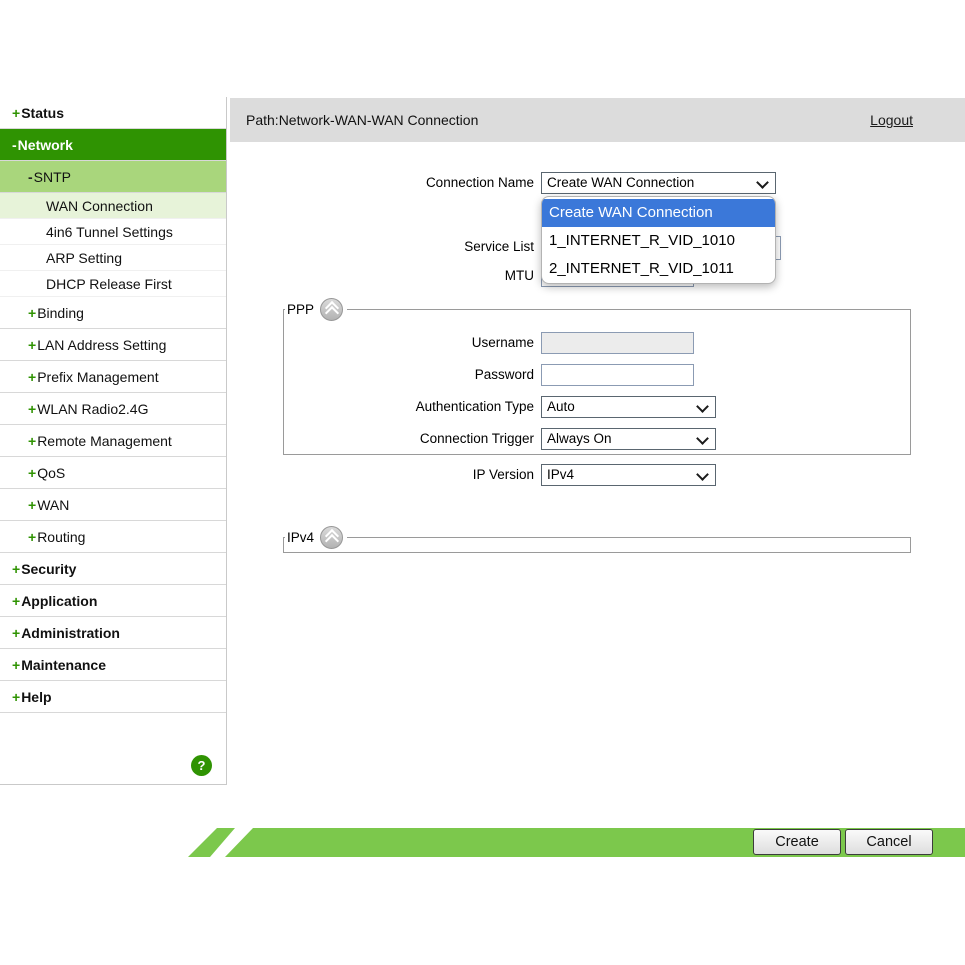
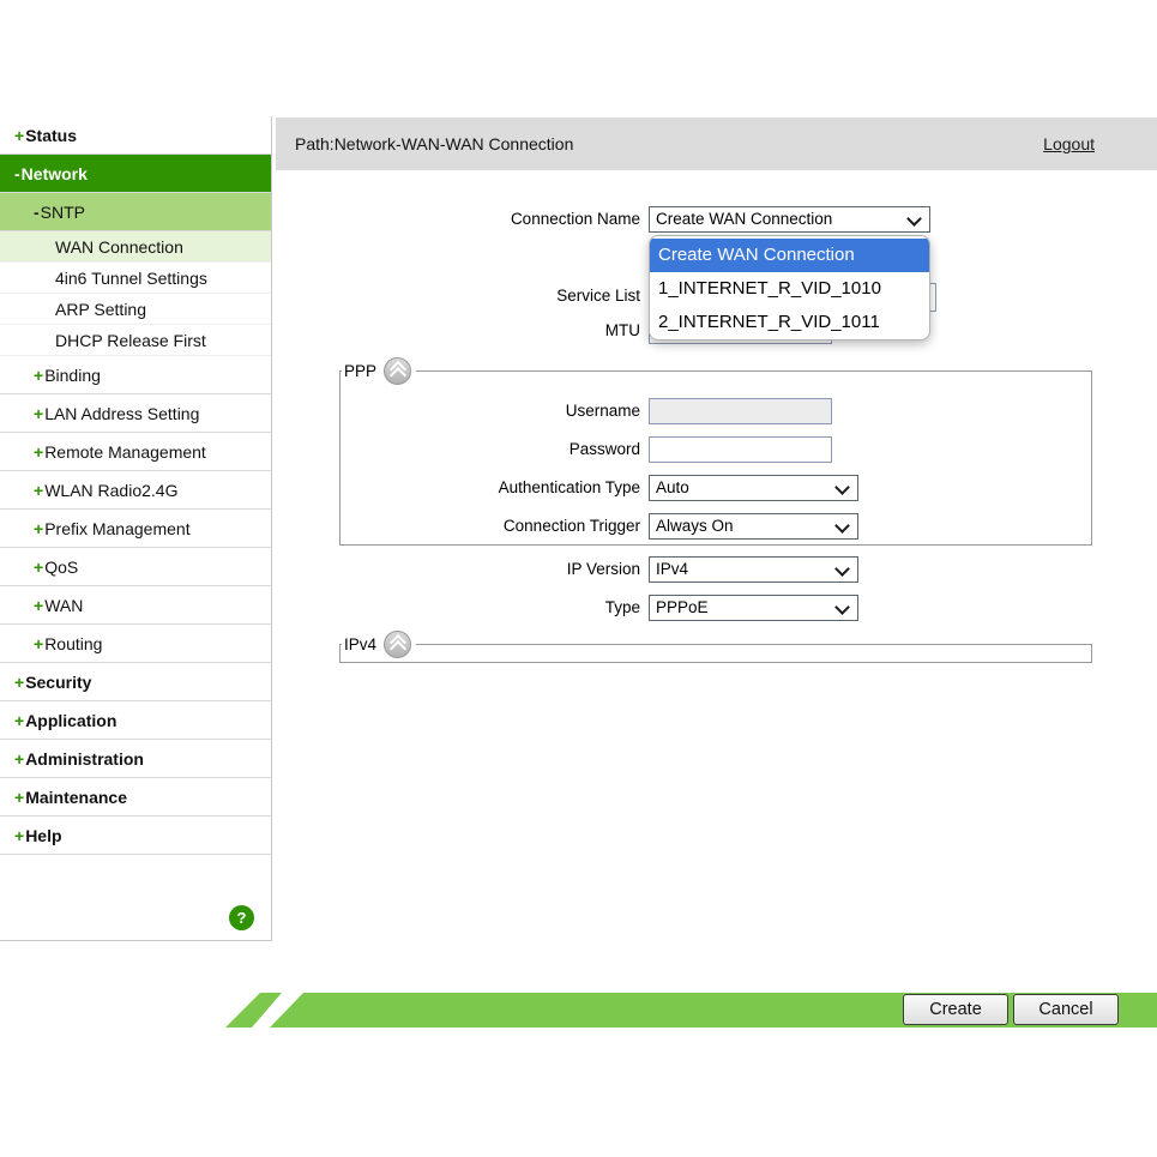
  Path:Network-WAN-WAN Connection
  Logout
  +
  Status
  -
  Network
  -
  SNTP
  WAN Connection
  4in6 Tunnel Settings
  ARP Setting
  DHCP Release First
  +
  Binding
  +
  LAN Address Setting
  +
- Prefix Management
+ Remote Management
  +
  WLAN Radio2.4G
  +
- Remote Management
+ Prefix Management
  +
  QoS
  +
  WAN
  +
  Routing
  +
  Security
  +
  Application
  +
  Administration
  +
  Maintenance
  +
  Help
  ?
  Connection Name
  Create WAN Connection
  Service List
  MTU
  PPP
  Username
  Password
  Authentication Type
  Auto
  Connection Trigger
  Always On
  IP Version
  IPv4
+ Type
+ PPPoE
  IPv4
  Create WAN Connection
  1_INTERNET_R_VID_1010
  2_INTERNET_R_VID_1011
  Create
  Cancel
